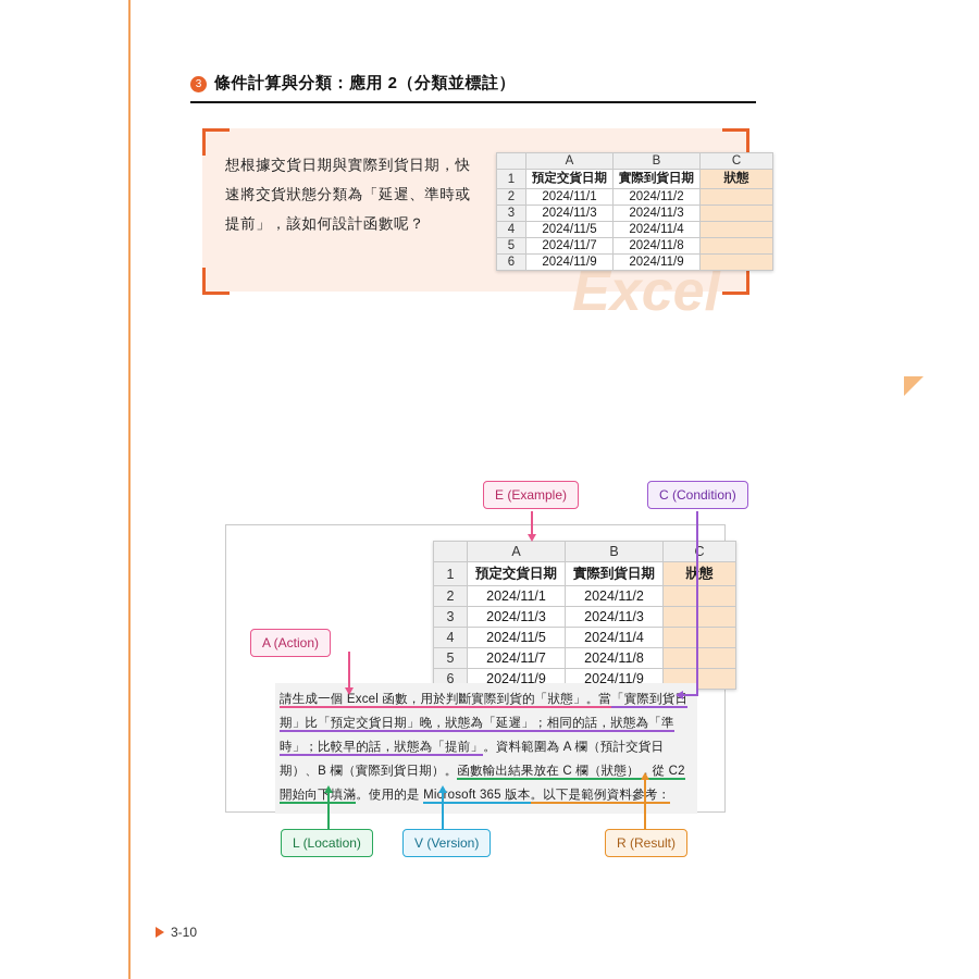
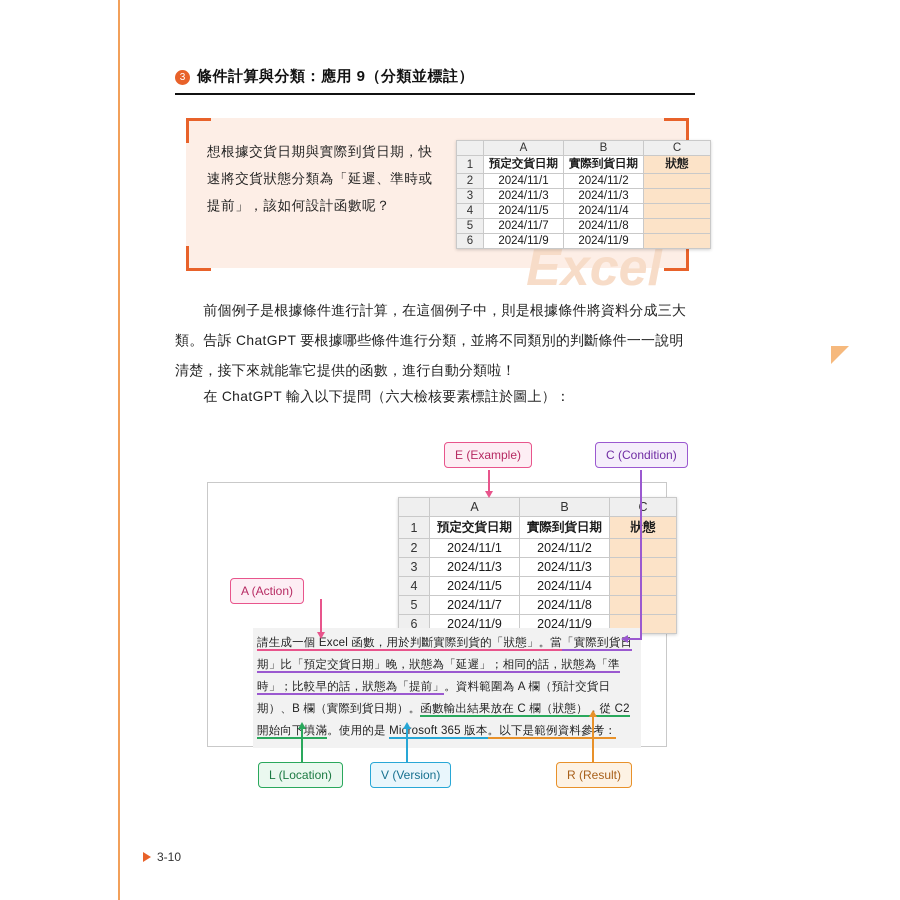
  3
- 條件計算與分類：應用 2（分類並標註）
+ 條件計算與分類：應用 9（分類並標註）
  Excel
  想根據交貨日期與實際到貨日期，快速將交貨狀態分類為「延遲、準時或提前」，該如何設計函數呢？
  	A	B	C
  1	預定交貨日期	實際到貨日期	狀態
  2	2024/11/1	2024/11/2
  3	2024/11/3	2024/11/3
  4	2024/11/5	2024/11/4
  5	2024/11/7	2024/11/8
  6	2024/11/9	2024/11/9
+ 前個例子是根據條件進行計算，在這個例子中，則是根據條件將資料分成三大類。告訴 ChatGPT 要根據哪些條件進行分類，並將不同類別的判斷條件一一說明清楚，接下來就能靠它提供的函數，進行自動分類啦！
+ 在 ChatGPT 輸入以下提問（六大檢核要素標註於圖上）：
  	A	B	C
  1	預定交貨日期	實際到貨日期	狀態
  2	2024/11/1	2024/11/2
  3	2024/11/3	2024/11/3
  4	2024/11/5	2024/11/4
  5	2024/11/7	2024/11/8
  6	2024/11/9	2024/11/9
  請生成一個 Excel 函數，用於判斷實際到貨的「狀態」。當「實際到貨日期」比「預定交貨日期」晚，狀態為「延遲」；相同的話，狀態為「準時」；比較早的話，狀態為「提前」。資料範圍為 A 欄（預計交貨日期）、B 欄（實際到貨日期）。函數輸出結果放在 C 欄（狀態），從 C2 開始向下填滿。使用的是 Microsoft 365 版本。以下是範例資料參考：
  E (Example)
  C (Condition)
  A (Action)
  L (Location)
  V (Version)
  R (Result)
  3-10
